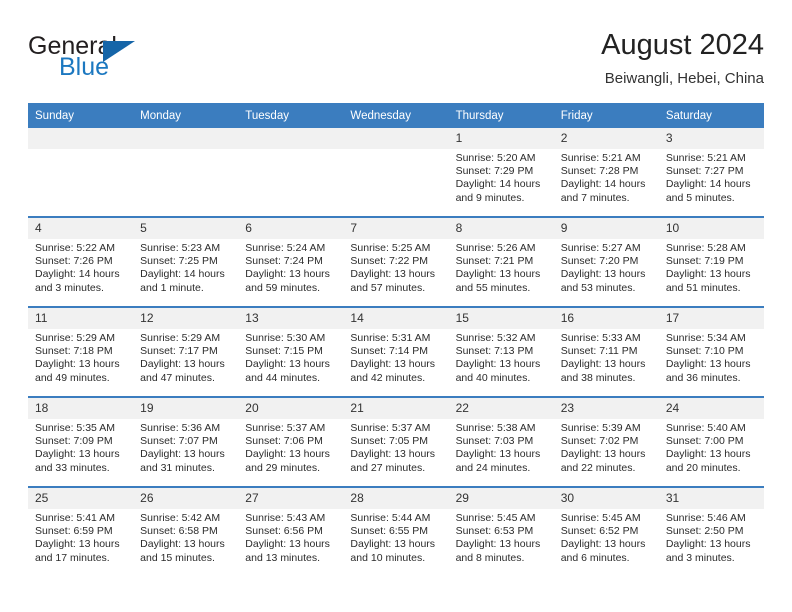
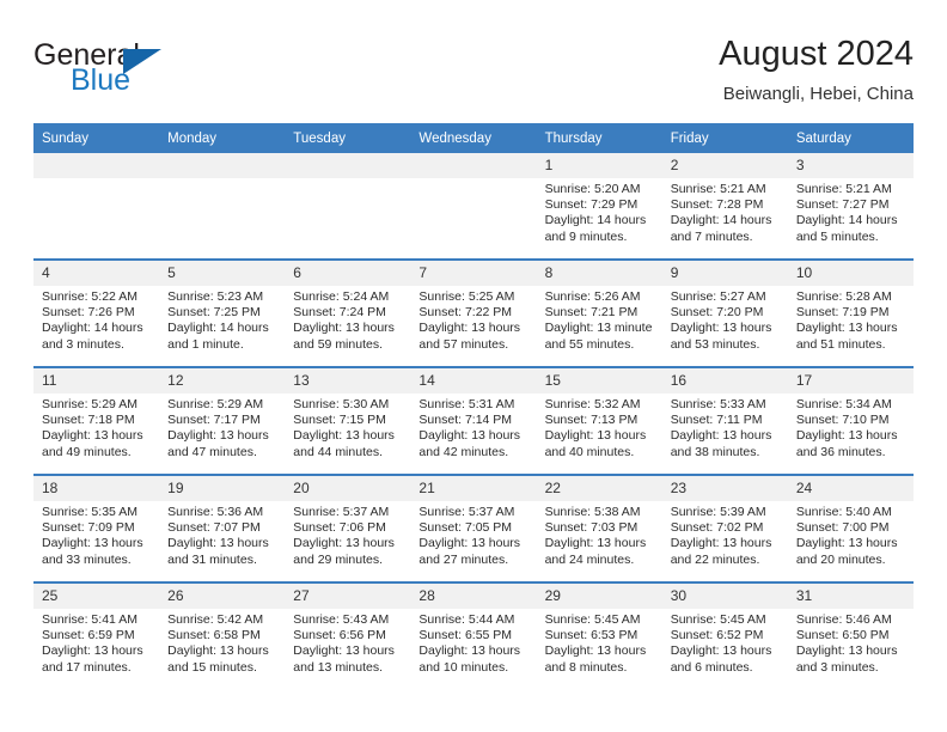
  General
  Blue
  August 2024
  Beiwangli, Hebei, China
  Sunday	Monday	Tuesday	Wednesday	Thursday	Friday	Saturday
  				1Sunrise: 5:20 AMSunset: 7:29 PMDaylight: 14 hours and 9 minutes.	2Sunrise: 5:21 AMSunset: 7:28 PMDaylight: 14 hours and 7 minutes.	3Sunrise: 5:21 AMSunset: 7:27 PMDaylight: 14 hours and 5 minutes.
- 4Sunrise: 5:22 AMSunset: 7:26 PMDaylight: 14 hours and 3 minutes.	5Sunrise: 5:23 AMSunset: 7:25 PMDaylight: 14 hours and 1 minute.	6Sunrise: 5:24 AMSunset: 7:24 PMDaylight: 13 hours and 59 minutes.	7Sunrise: 5:25 AMSunset: 7:22 PMDaylight: 13 hours and 57 minutes.	8Sunrise: 5:26 AMSunset: 7:21 PMDaylight: 13 hours and 55 minutes.	9Sunrise: 5:27 AMSunset: 7:20 PMDaylight: 13 hours and 53 minutes.	10Sunrise: 5:28 AMSunset: 7:19 PMDaylight: 13 hours and 51 minutes.
+ 4Sunrise: 5:22 AMSunset: 7:26 PMDaylight: 14 hours and 3 minutes.	5Sunrise: 5:23 AMSunset: 7:25 PMDaylight: 14 hours and 1 minute.	6Sunrise: 5:24 AMSunset: 7:24 PMDaylight: 13 hours and 59 minutes.	7Sunrise: 5:25 AMSunset: 7:22 PMDaylight: 13 hours and 57 minutes.	8Sunrise: 5:26 AMSunset: 7:21 PMDaylight: 13 minute and 55 minutes.	9Sunrise: 5:27 AMSunset: 7:20 PMDaylight: 13 hours and 53 minutes.	10Sunrise: 5:28 AMSunset: 7:19 PMDaylight: 13 hours and 51 minutes.
  11Sunrise: 5:29 AMSunset: 7:18 PMDaylight: 13 hours and 49 minutes.	12Sunrise: 5:29 AMSunset: 7:17 PMDaylight: 13 hours and 47 minutes.	13Sunrise: 5:30 AMSunset: 7:15 PMDaylight: 13 hours and 44 minutes.	14Sunrise: 5:31 AMSunset: 7:14 PMDaylight: 13 hours and 42 minutes.	15Sunrise: 5:32 AMSunset: 7:13 PMDaylight: 13 hours and 40 minutes.	16Sunrise: 5:33 AMSunset: 7:11 PMDaylight: 13 hours and 38 minutes.	17Sunrise: 5:34 AMSunset: 7:10 PMDaylight: 13 hours and 36 minutes.
  18Sunrise: 5:35 AMSunset: 7:09 PMDaylight: 13 hours and 33 minutes.	19Sunrise: 5:36 AMSunset: 7:07 PMDaylight: 13 hours and 31 minutes.	20Sunrise: 5:37 AMSunset: 7:06 PMDaylight: 13 hours and 29 minutes.	21Sunrise: 5:37 AMSunset: 7:05 PMDaylight: 13 hours and 27 minutes.	22Sunrise: 5:38 AMSunset: 7:03 PMDaylight: 13 hours and 24 minutes.	23Sunrise: 5:39 AMSunset: 7:02 PMDaylight: 13 hours and 22 minutes.	24Sunrise: 5:40 AMSunset: 7:00 PMDaylight: 13 hours and 20 minutes.
- 25Sunrise: 5:41 AMSunset: 6:59 PMDaylight: 13 hours and 17 minutes.	26Sunrise: 5:42 AMSunset: 6:58 PMDaylight: 13 hours and 15 minutes.	27Sunrise: 5:43 AMSunset: 6:56 PMDaylight: 13 hours and 13 minutes.	28Sunrise: 5:44 AMSunset: 6:55 PMDaylight: 13 hours and 10 minutes.	29Sunrise: 5:45 AMSunset: 6:53 PMDaylight: 13 hours and 8 minutes.	30Sunrise: 5:45 AMSunset: 6:52 PMDaylight: 13 hours and 6 minutes.	31Sunrise: 5:46 AMSunset: 2:50 PMDaylight: 13 hours and 3 minutes.
+ 25Sunrise: 5:41 AMSunset: 6:59 PMDaylight: 13 hours and 17 minutes.	26Sunrise: 5:42 AMSunset: 6:58 PMDaylight: 13 hours and 15 minutes.	27Sunrise: 5:43 AMSunset: 6:56 PMDaylight: 13 hours and 13 minutes.	28Sunrise: 5:44 AMSunset: 6:55 PMDaylight: 13 hours and 10 minutes.	29Sunrise: 5:45 AMSunset: 6:53 PMDaylight: 13 hours and 8 minutes.	30Sunrise: 5:45 AMSunset: 6:52 PMDaylight: 13 hours and 6 minutes.	31Sunrise: 5:46 AMSunset: 6:50 PMDaylight: 13 hours and 3 minutes.
